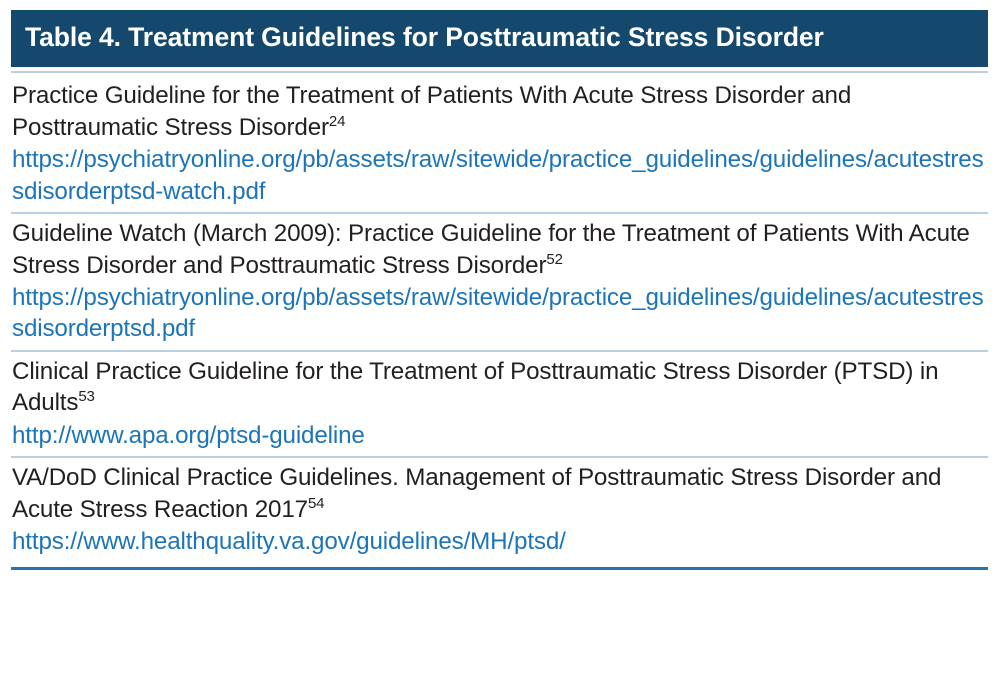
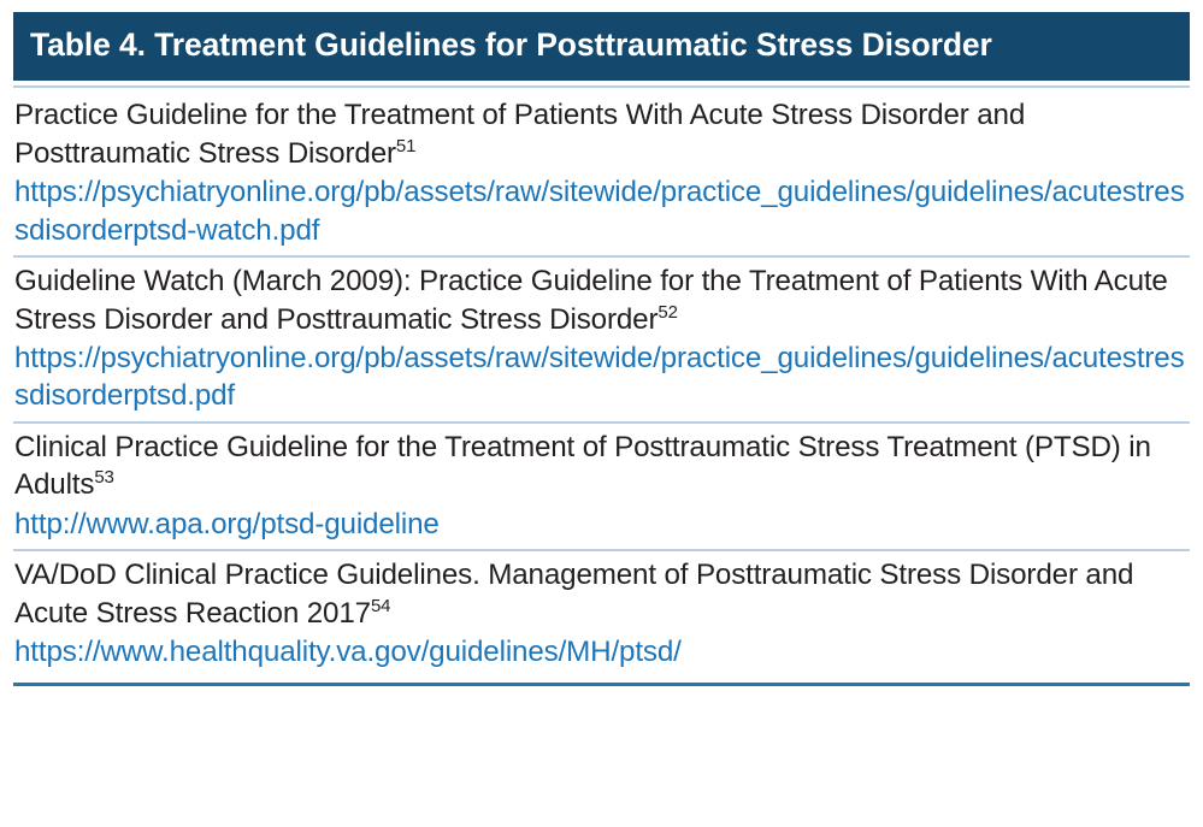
  Table 4. Treatment Guidelines for Posttraumatic Stress Disorder
- Practice Guideline for the Treatment of Patients With Acute Stress Disorder and Posttraumatic Stress Disorder24
+ Practice Guideline for the Treatment of Patients With Acute Stress Disorder and Posttraumatic Stress Disorder51
  https://psychiatryonline.org/pb/assets/raw/sitewide/practice_guidelines/guidelines/acutestressdisorderptsd-watch.pdf
  Guideline Watch (March 2009): Practice Guideline for the Treatment of Patients With Acute Stress Disorder and Posttraumatic Stress Disorder52
  https://psychiatryonline.org/pb/assets/raw/sitewide/practice_guidelines/guidelines/acutestressdisorderptsd.pdf
- Clinical Practice Guideline for the Treatment of Posttraumatic Stress Disorder (PTSD) in Adults53
+ Clinical Practice Guideline for the Treatment of Posttraumatic Stress Treatment (PTSD) in Adults53
  http://www.apa.org/ptsd-guideline
  VA/DoD Clinical Practice Guidelines. Management of Posttraumatic Stress Disorder and Acute Stress Reaction 201754
  https://www.healthquality.va.gov/guidelines/MH/ptsd/
